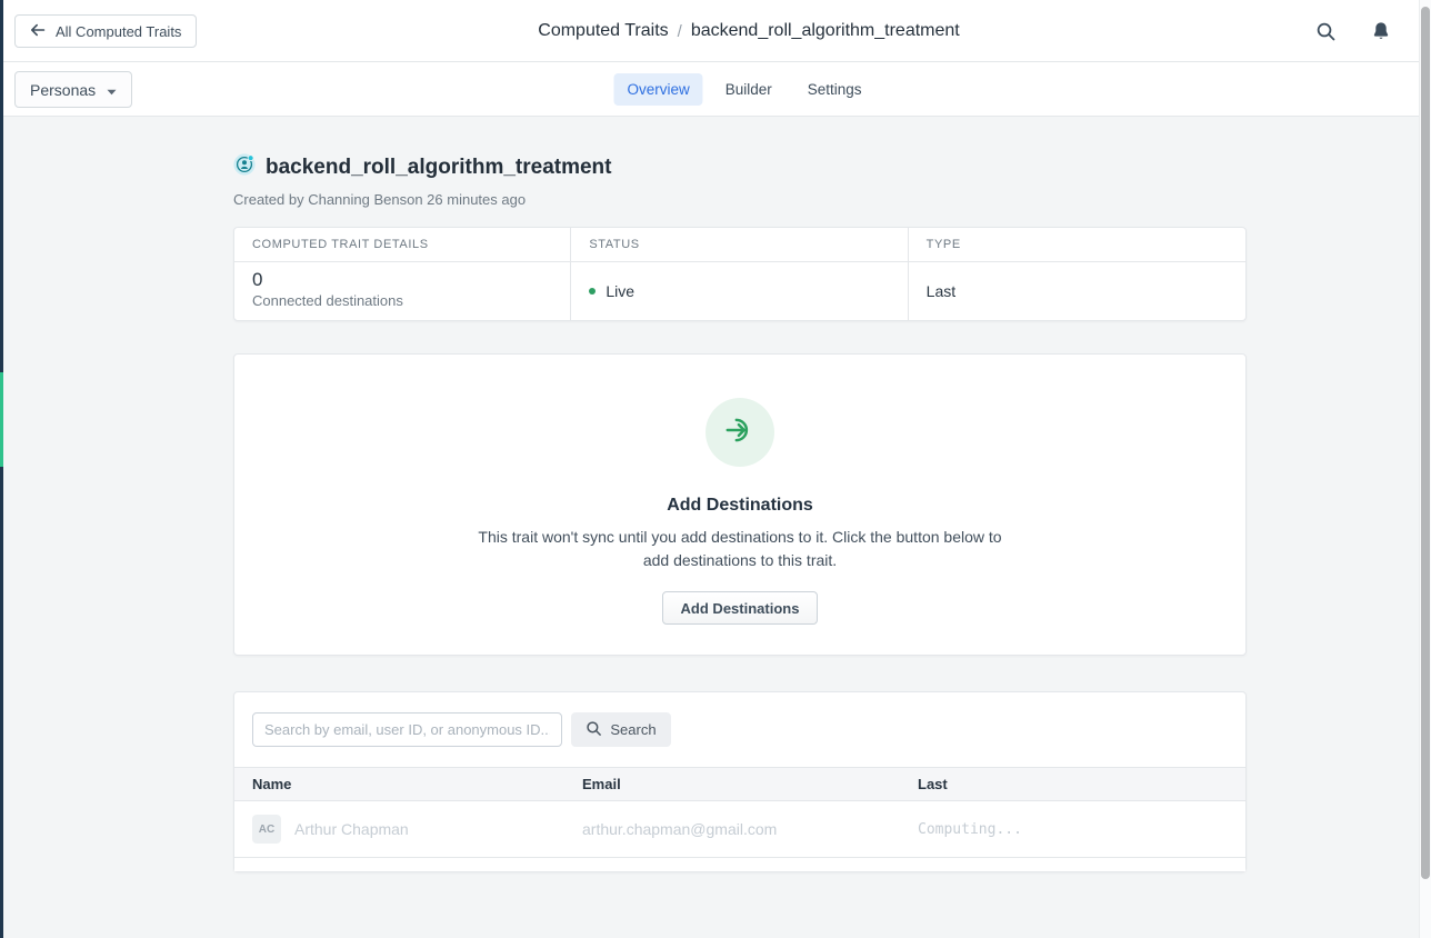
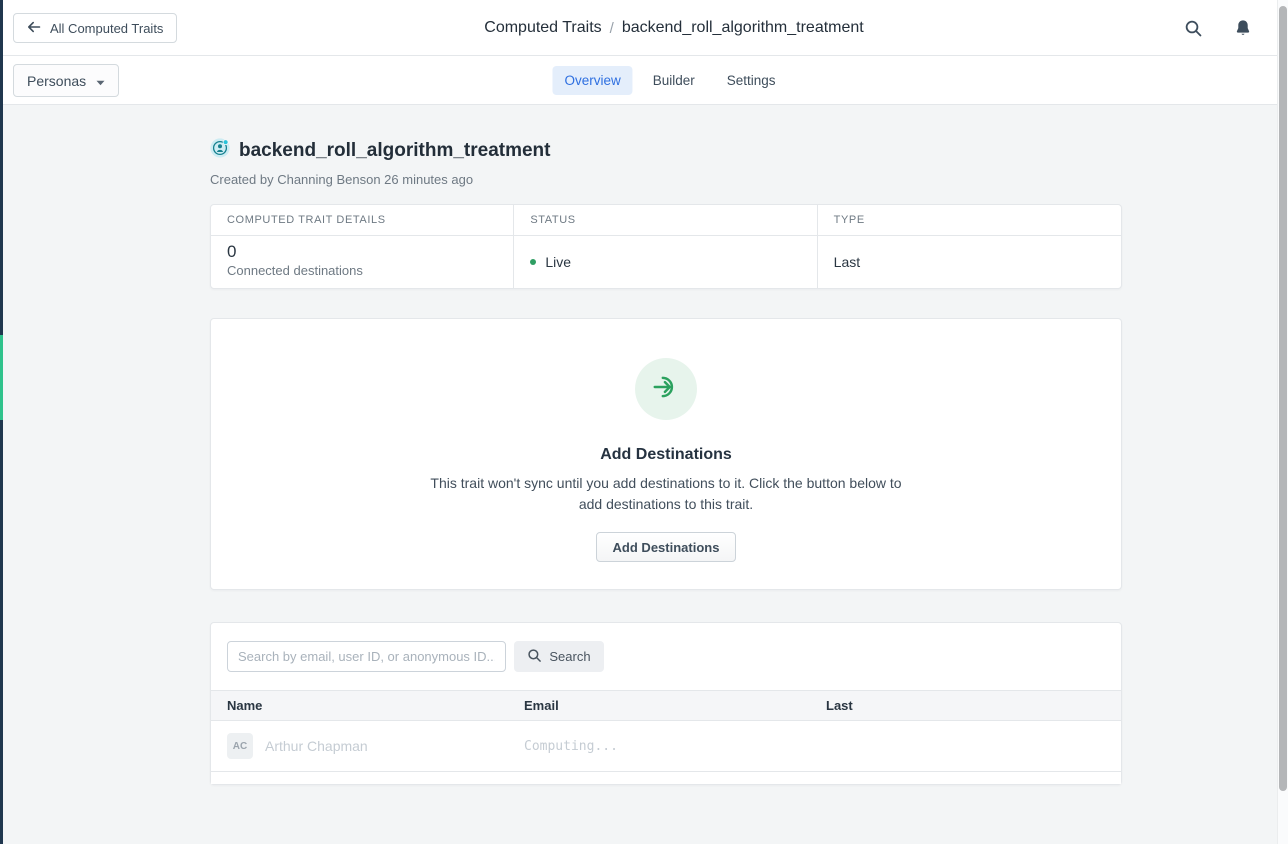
  All Computed Traits
  Computed Traits
  /
  backend_roll_algorithm_treatment
  Personas
  Overview
  Builder
  Settings
  backend_roll_algorithm_treatment
  Created by Channing Benson 26 minutes ago
  COMPUTED TRAIT DETAILS
  0
  Connected destinations
  STATUS
  Live
  TYPE
  Last
  Add Destinations
  This trait won't sync until you add destinations to it. Click the button below to add destinations to this trait.
  Add Destinations
  Search by email, user ID, or anonymous ID..
  Search
  Name
  Email
  Last
  AC
  Arthur Chapman
- arthur.chapman@gmail.com
  Computing...
